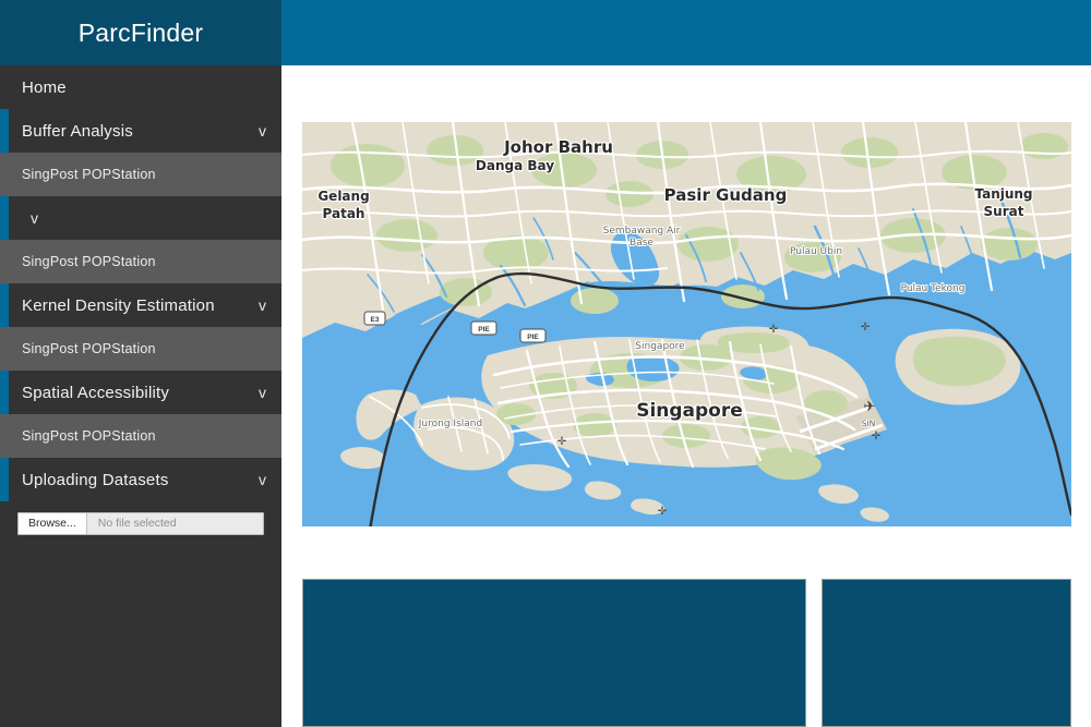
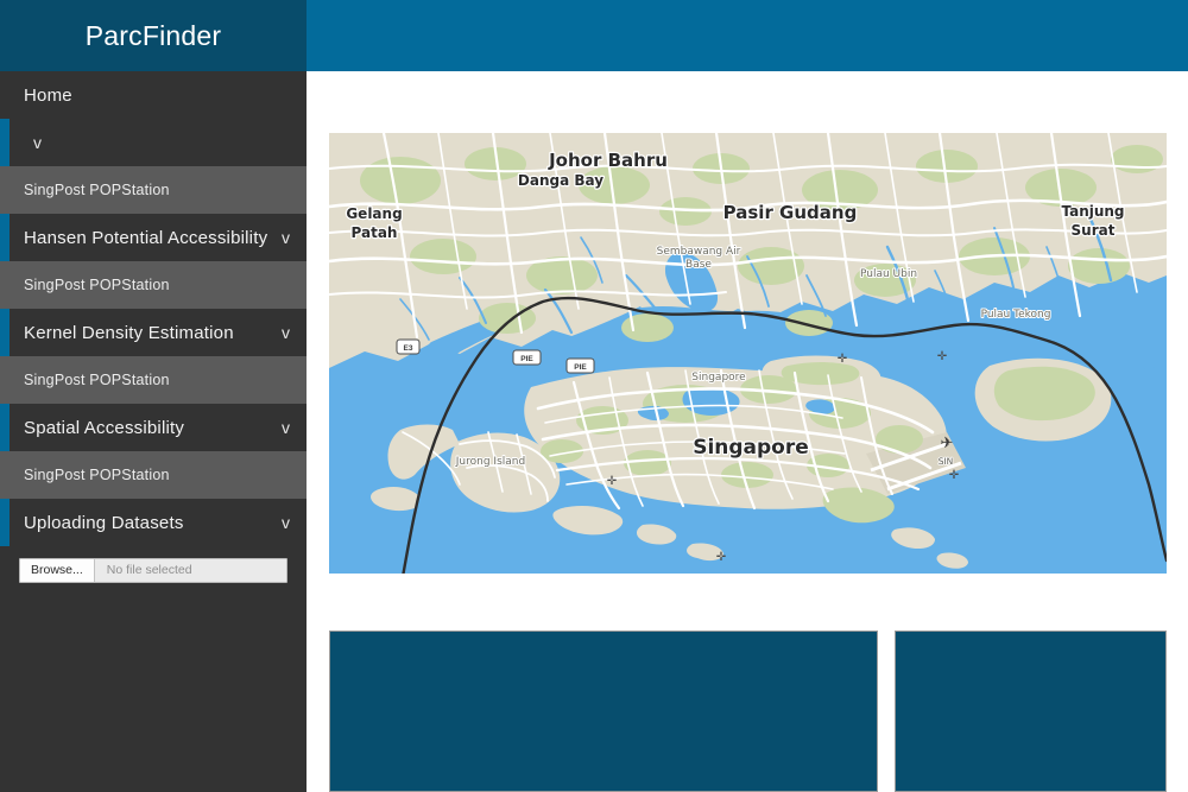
  ParcFinder
  Home
- Buffer Analysis
  v
  SingPost POPStation
+ Hansen Potential Accessibility
  v
  SingPost POPStation
  Kernel Density Estimation
  v
  SingPost POPStation
  Spatial Accessibility
  v
  SingPost POPStation
  Uploading Datasets
  v
  Browse...
  No file selected
  ✛
  ✛
  ✛
  ✛
  ✛
  ✈
  Johor Bahru
  Danga Bay
  Gelang
  Patah
  Pasir Gudang
  Tanjung
  Surat
  Sembawang Air
  Base
  Pulau Ubin
  Pulau Tekong
  Singapore
  Singapore
  Jurong Island
  SIN
